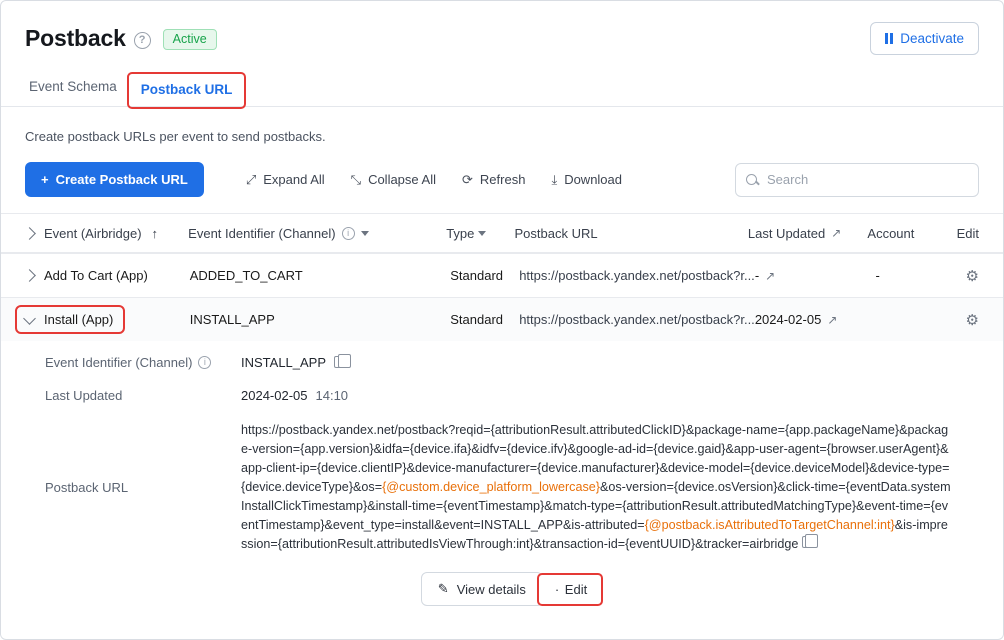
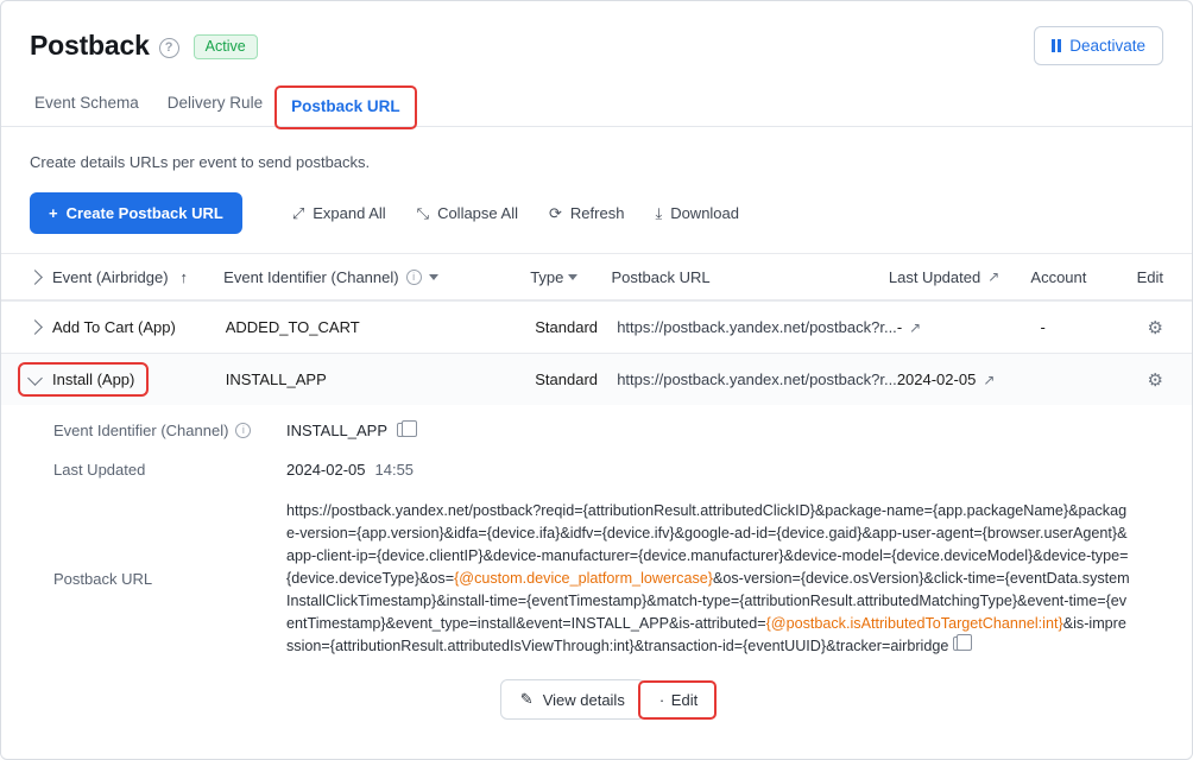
  Postback
  ?
  Active
  Deactivate
  Event Schema
+ Delivery Rule
  Postback URL
- Create postback URLs per event to send postbacks.
+ Create details URLs per event to send postbacks.
  +
  Create Postback URL
  ⤢
  Expand All
  ⤡
  Collapse All
  ⟳
  Refresh
  ⤓
  Download
- Search
  Event (Airbridge)
  ↑
  Event Identifier (Channel)
  i
  Type
  Postback URL
  Last Updated
  ↗
  Account
  Edit
  Add To Cart (App)
  ADDED_TO_CART
  Standard
  https://postback.yandex.net/postback?r...
  -
  ↗
  -
  ⚙
  Install (App)
  INSTALL_APP
  Standard
  https://postback.yandex.net/postback?r...
  2024-02-05
  ↗
  ⚙
  Event Identifier (Channel)
  i
  INSTALL_APP
  Last Updated
  2024-02-05
- 14:10
+ 14:55
  Postback URL
  https://postback.yandex.net/postback?reqid={attributionResult.attributedClickID}&package-name={app.packageName}&package-version={app.version}&idfa={device.ifa}&idfv={device.ifv}&google-ad-id={device.gaid}&app-user-agent={browser.userAgent}&app-client-ip={device.clientIP}&device-manufacturer={device.manufacturer}&device-model={device.deviceModel}&device-type={device.deviceType}&os={@custom.device_platform_lowercase}&os-version={device.osVersion}&click-time={eventData.systemInstallClickTimestamp}&install-time={eventTimestamp}&match-type={attributionResult.attributedMatchingType}&event-time={eventTimestamp}&event_type=install&event=INSTALL_APP&is-attributed={@postback.isAttributedToTargetChannel:int}&is-impression={attributionResult.attributedIsViewThrough:int}&transaction-id={eventUUID}&tracker=airbridge
  ✎
  View details
  · Edit
